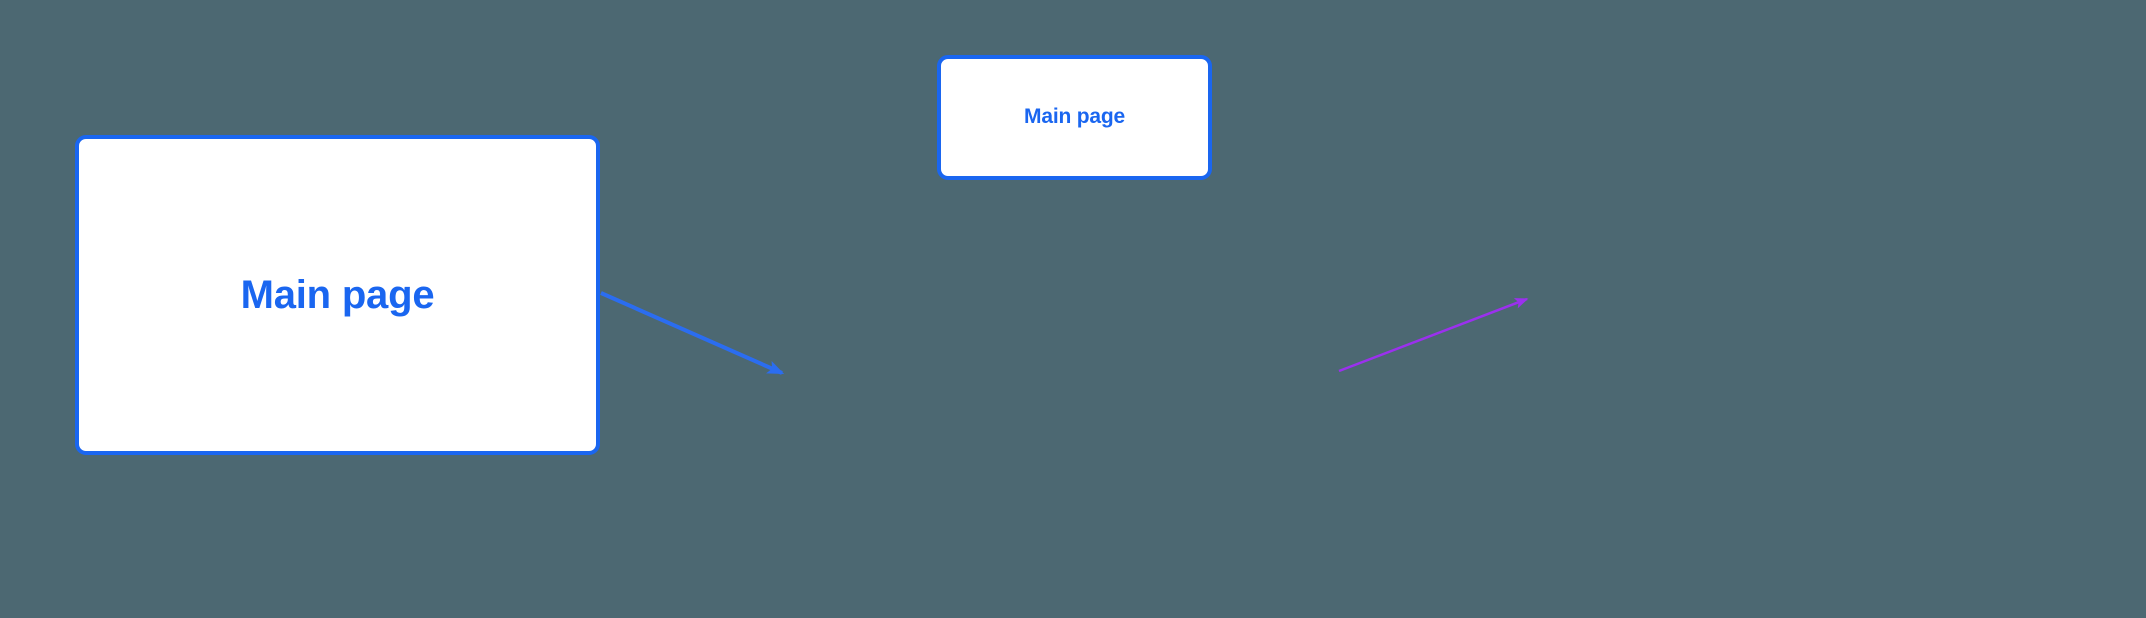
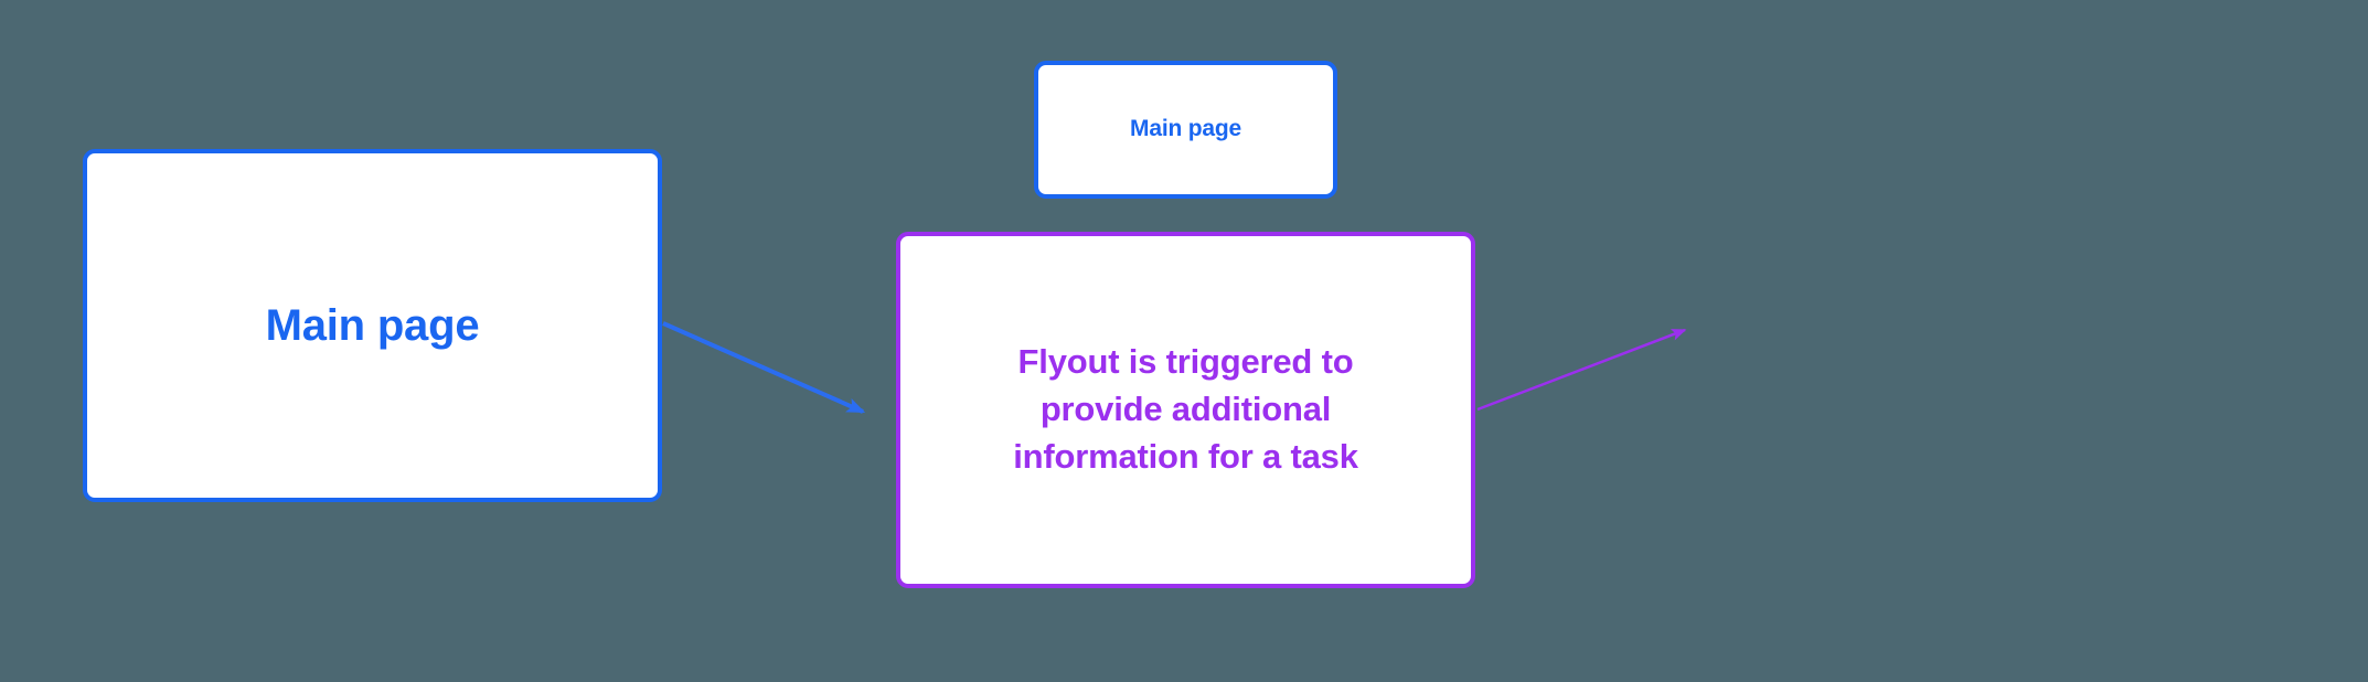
  Main page
  Main page
+ Flyout is triggered to
+ provide additional
+ information for a task
